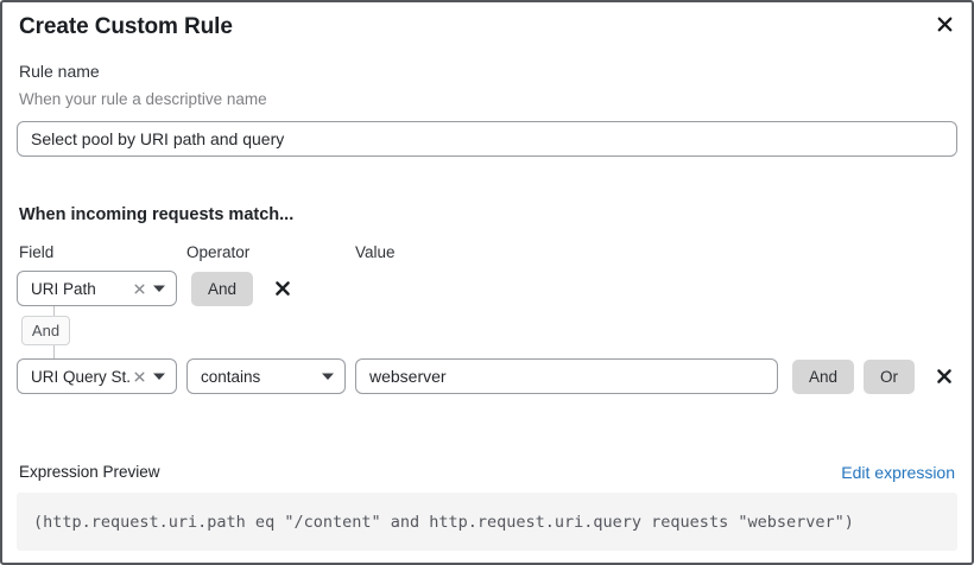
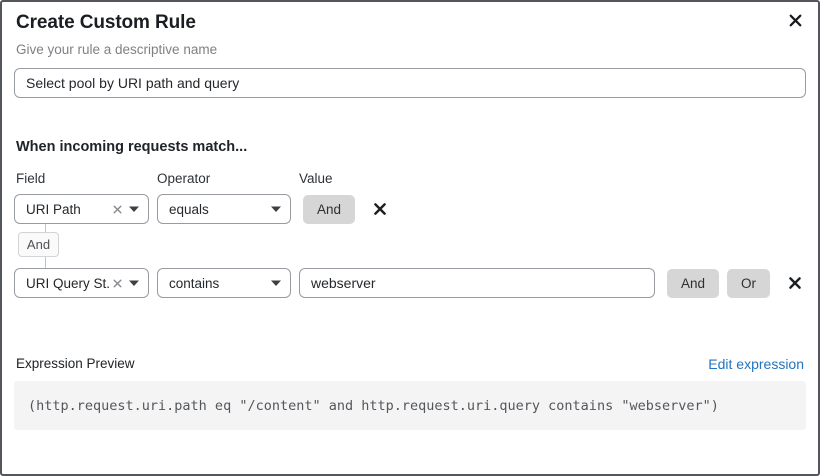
  Create Custom Rule
- Rule name
- When your rule a descriptive name
+ Give your rule a descriptive name
  Select pool by URI path and query
  When incoming requests match...
  Field
  Operator
  Value
  URI Path
+ equals
  And
  And
  URI Query St.
  contains
  webserver
  And
  Or
  Expression Preview
  Edit expression
- (http.request.uri.path eq "/content" and http.request.uri.query requests "webserver")
+ (http.request.uri.path eq "/content" and http.request.uri.query contains "webserver")
